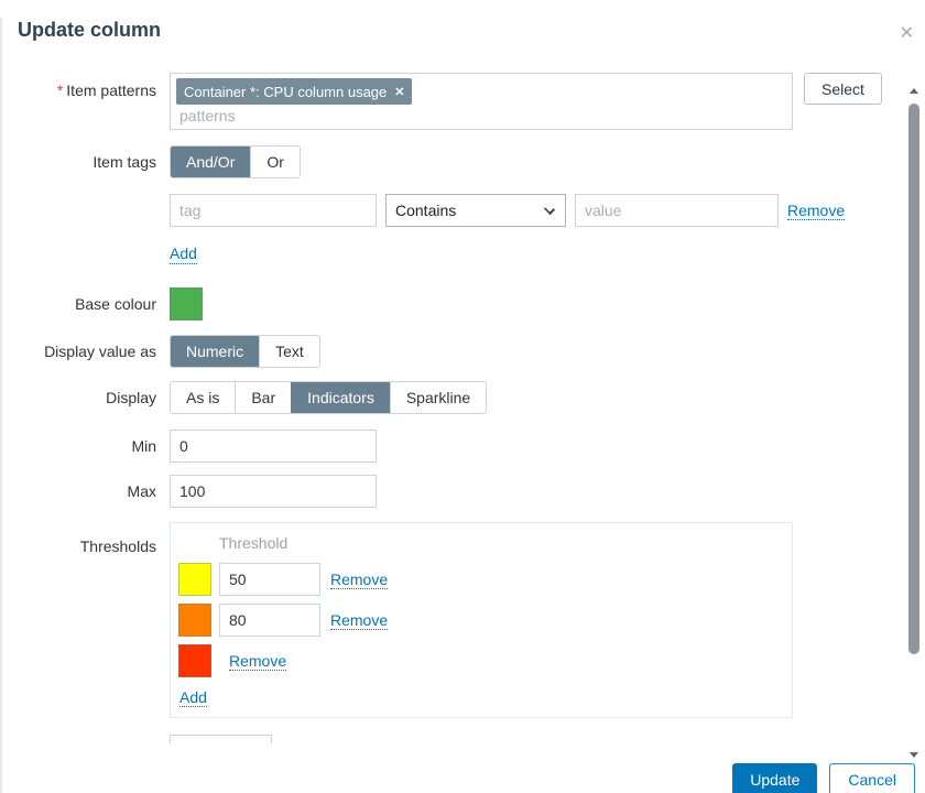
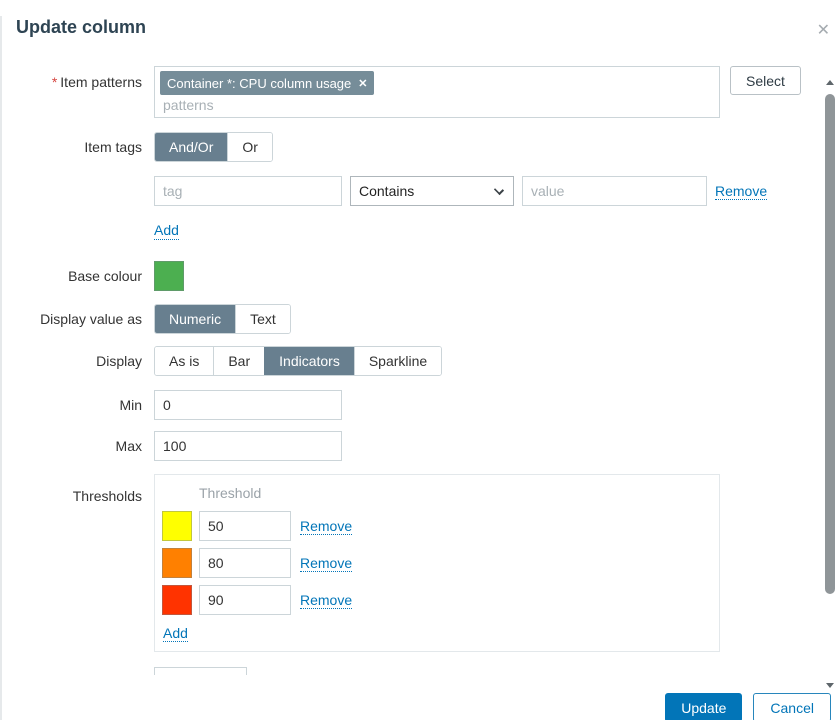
  Update column
  ✕
  * Item patterns
  Container *: CPU column usage
  ✕
  patterns
  Select
  Item tags
  And/Or
  Or
  tag
  Contains
  value
  Remove
  Add
  Base colour
  Display value as
  Numeric
  Text
  Display
  As is
  Bar
  Indicators
  Sparkline
  Min
  0
  Max
  100
  Thresholds
  Threshold
  50
  Remove
  80
  Remove
+ 90
  Remove
  Add
  Update
  Cancel
